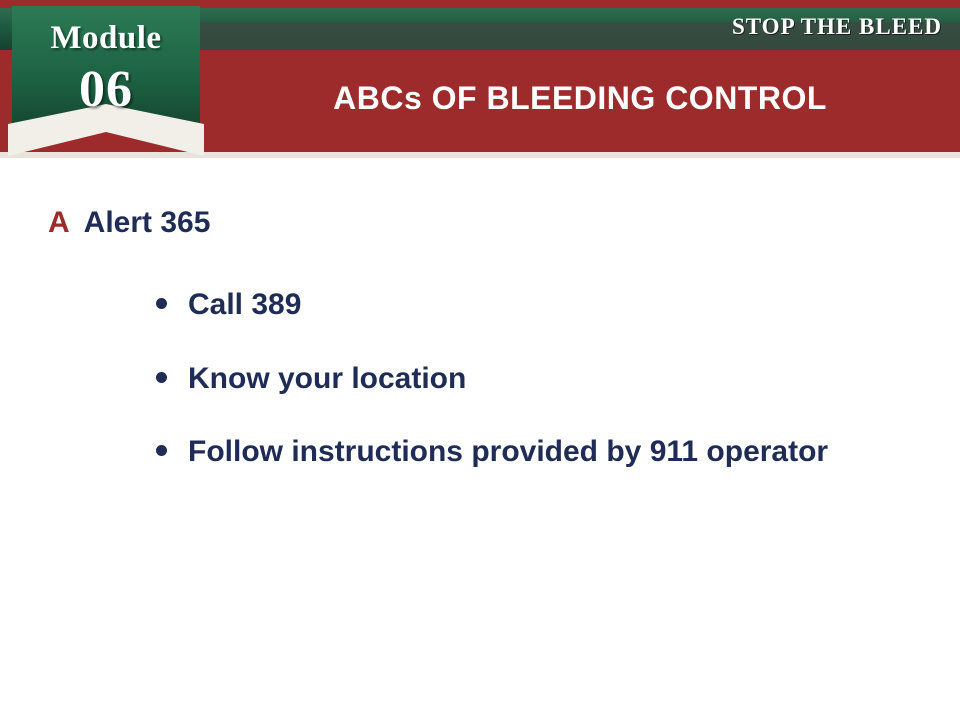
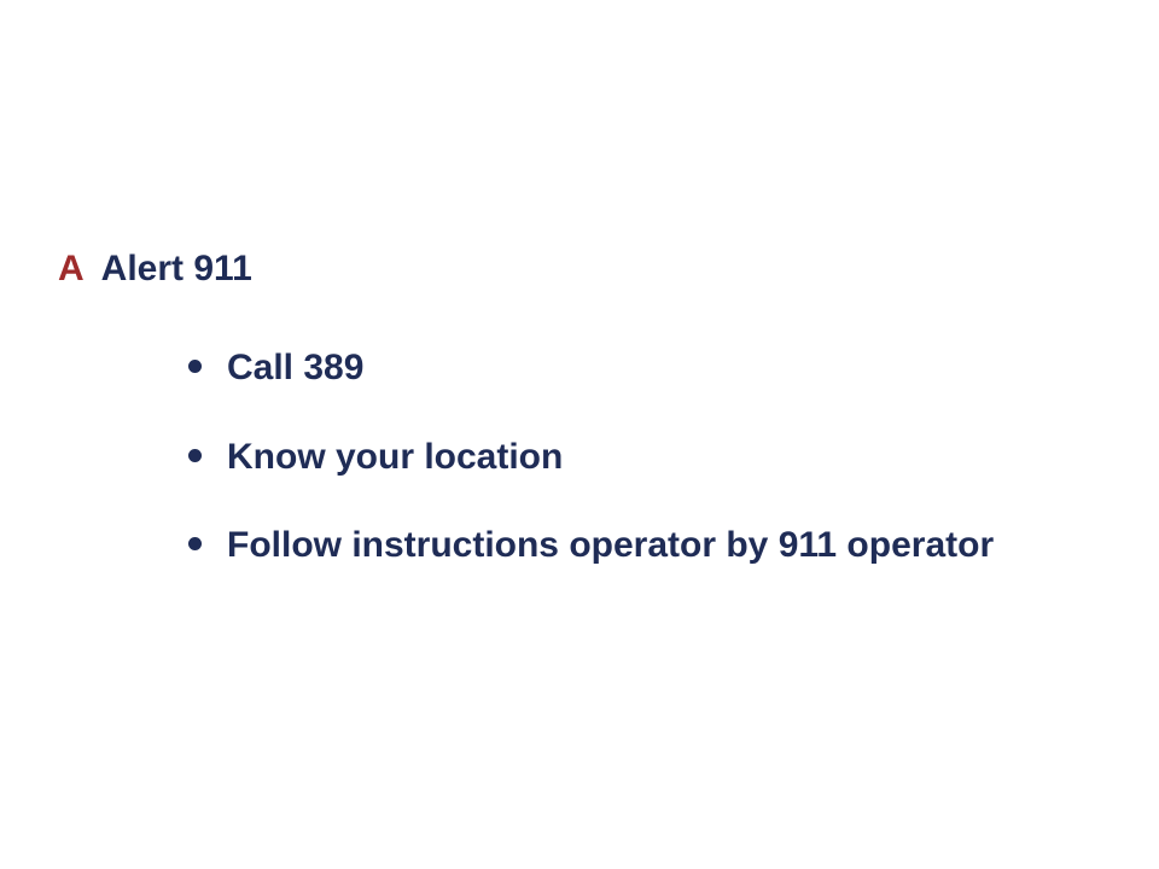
- STOP THE BLEED
- ABCs OF BLEEDING CONTROL
- Module
- 06
- A Alert 365
+ A Alert 911
  Call 389
  Know your location
- Follow instructions provided by 911 operator
+ Follow instructions operator by 911 operator
